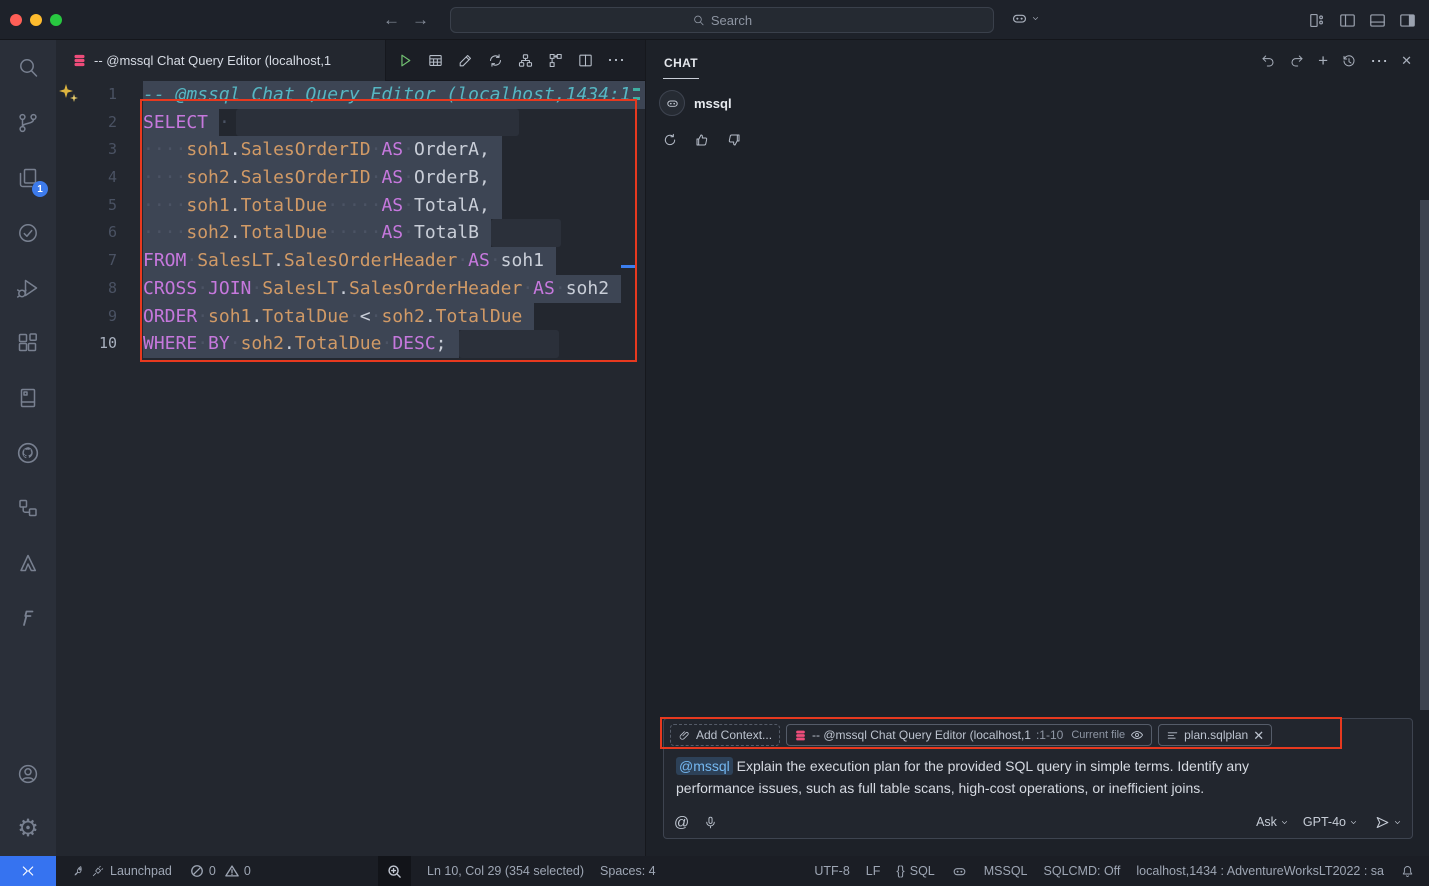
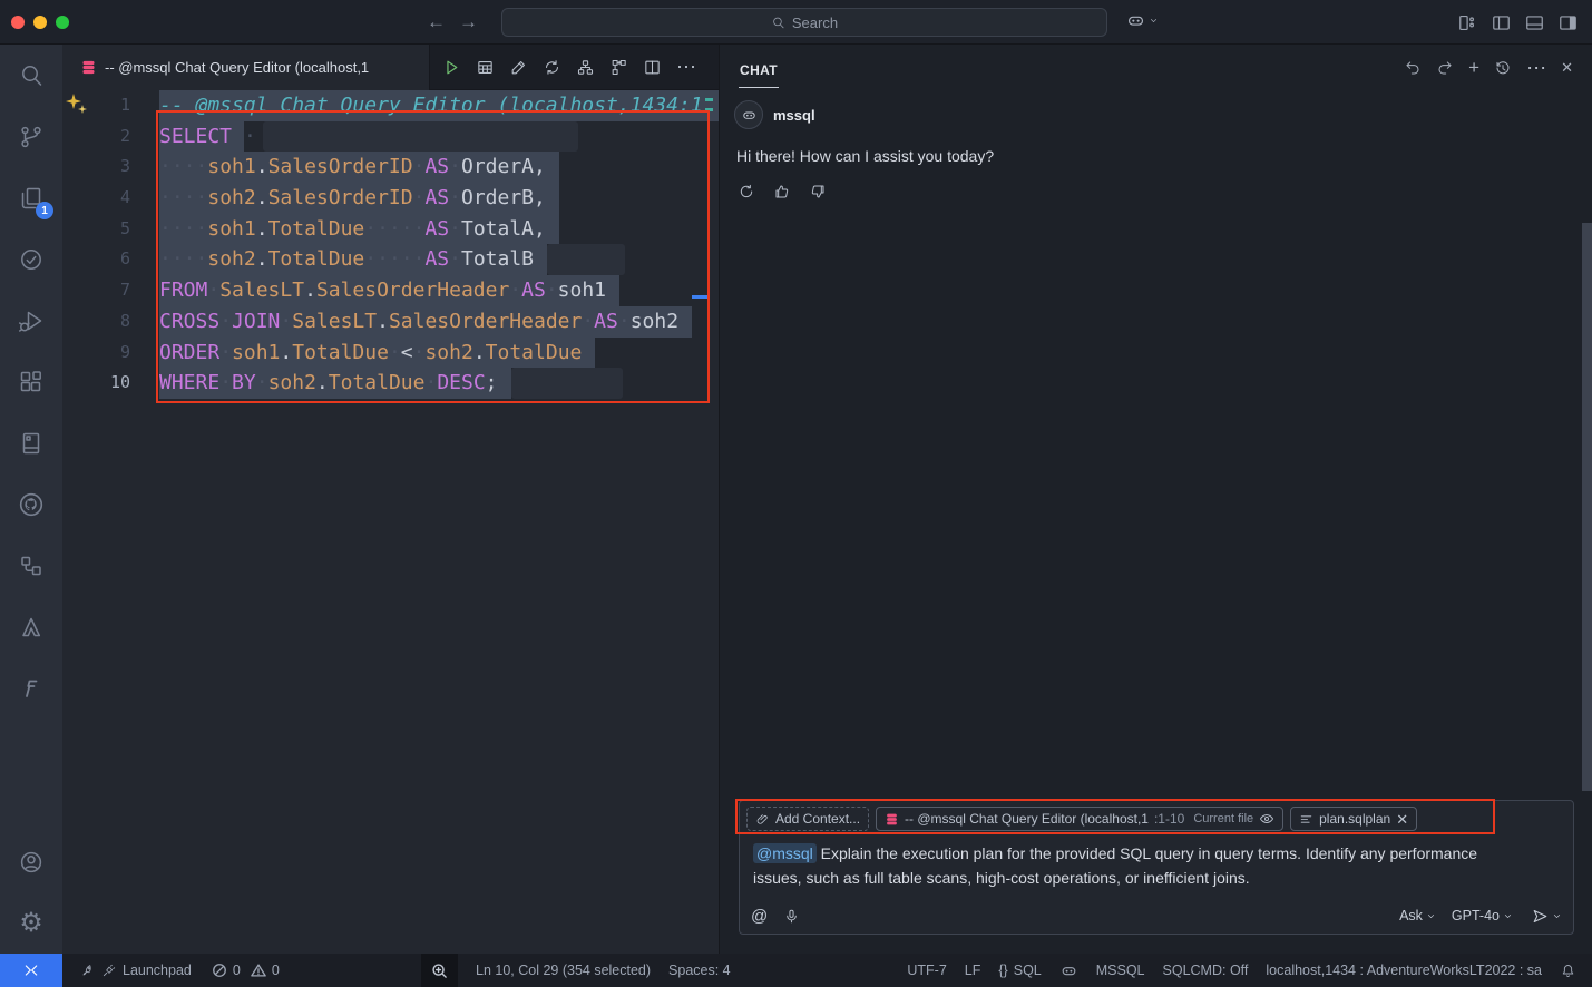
  ←
  →
  Search
  1
  ⚙
  -- @mssql Chat Query Editor (localhost,1
  ⋯
  1
  -- @mssql Chat Query Editor (localhost,1434:1
  2
  SELECT ·
  3
  soh1.SalesOrderID AS OrderA,
  4
  soh2.SalesOrderID AS OrderB,
  5
  soh1.TotalDue AS·TotalA,
  6
  soh2.TotalDue AS·TotalB
  7
  FROM SalesLT.SalesOrderHeader·AS soh1
  8
  CROSS JOIN SalesLT.SalesOrderHeader·AS soh2
  9
  ORDER soh1.TotalDue < soh2.TotalDue
  10
  WHERE BY soh2.TotalDue DESC;
  CHAT
  +
  ⋯
  ✕
  mssql
+ Hi there! How can I assist you today?
  Add Context...
  -- @mssql Chat Query Editor (localhost,1
  :1-10
  Current file
  plan.sqlplan
  ✕
- @mssql Explain the execution plan for the provided SQL query in simple terms. Identify any performance issues, such as full table scans, high-cost operations, or inefficient joins.
+ @mssql Explain the execution plan for the provided SQL query in query terms. Identify any performance issues, such as full table scans, high-cost operations, or inefficient joins.
  @
  Ask
  GPT-4o
  Launchpad
  0
  0
  Ln 10, Col 29 (354 selected)
  Spaces: 4
- UTF-8
+ UTF-7
  LF
  {}
  SQL
  MSSQL
  SQLCMD: Off
  localhost,1434 : AdventureWorksLT2022 : sa
